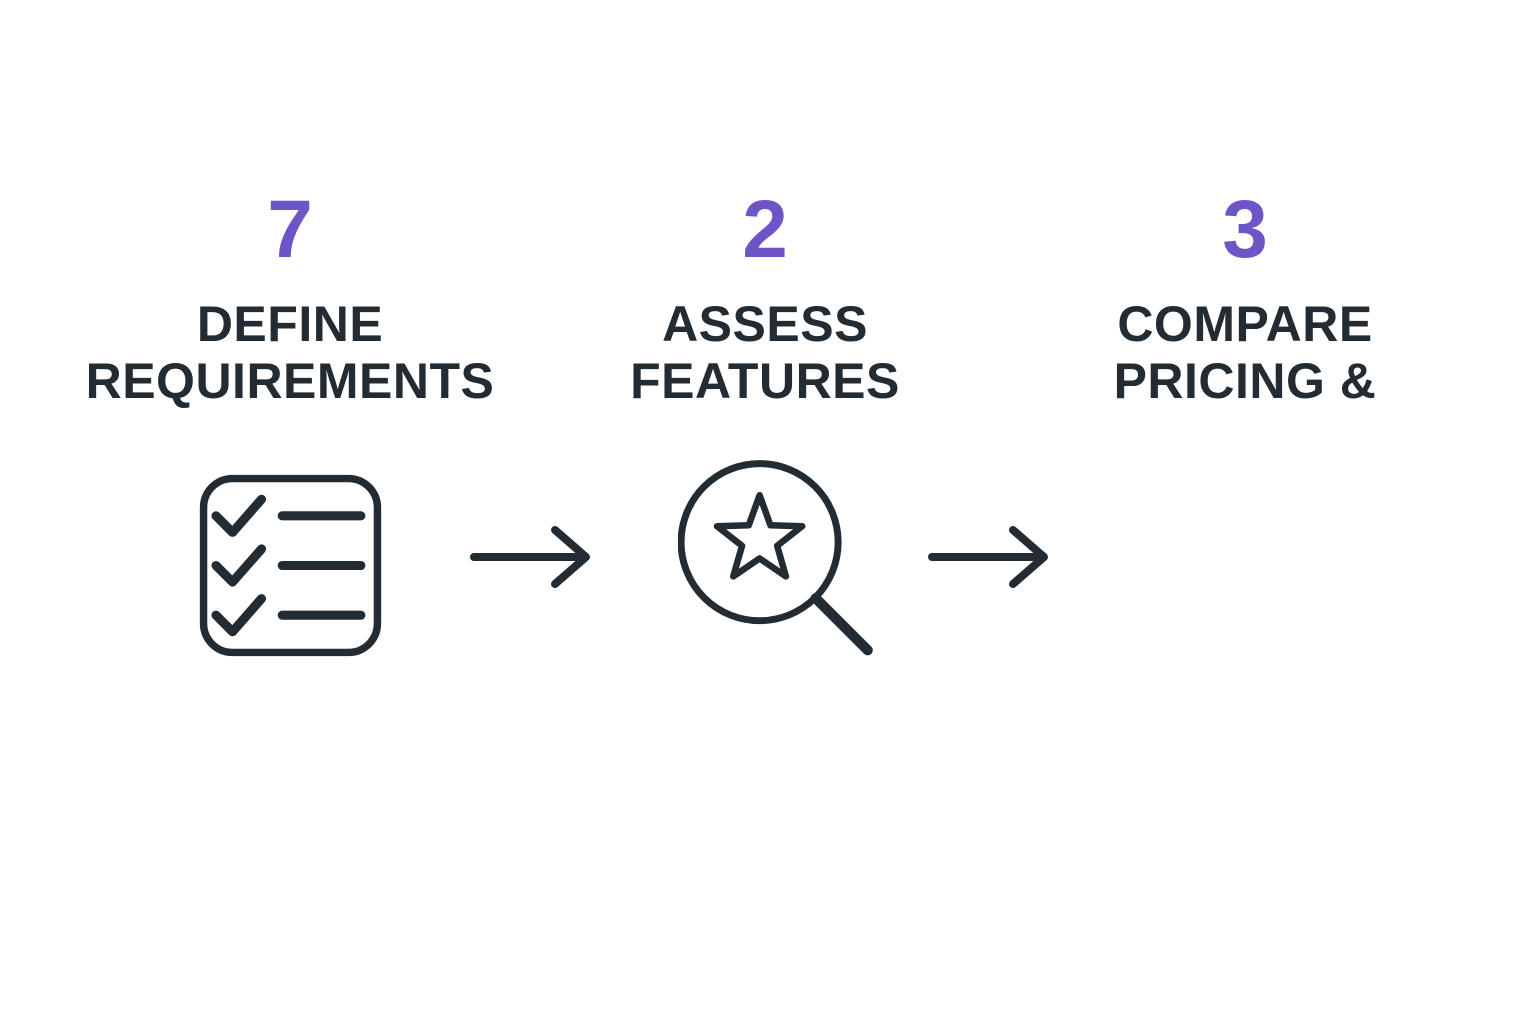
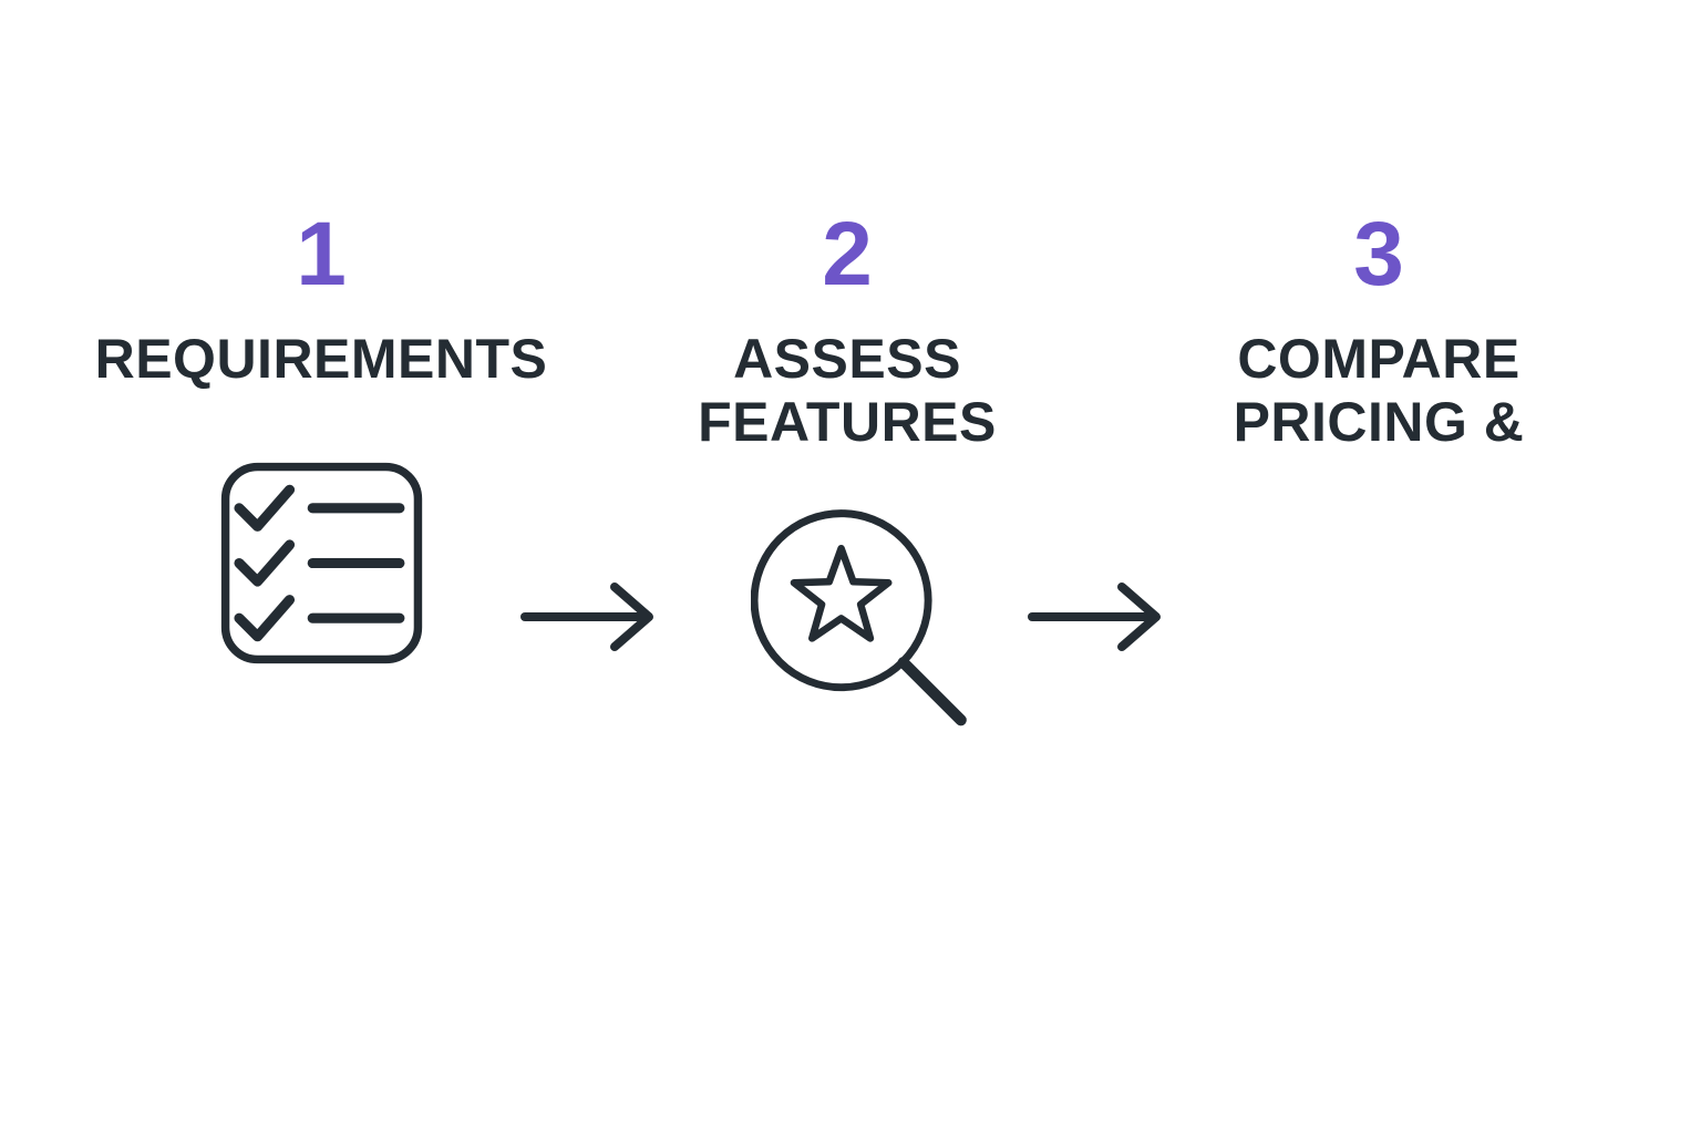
- 7
+ 1
- DEFINE
  REQUIREMENTS
  2
  ASSESS
  FEATURES
  3
  COMPARE
  PRICING &
